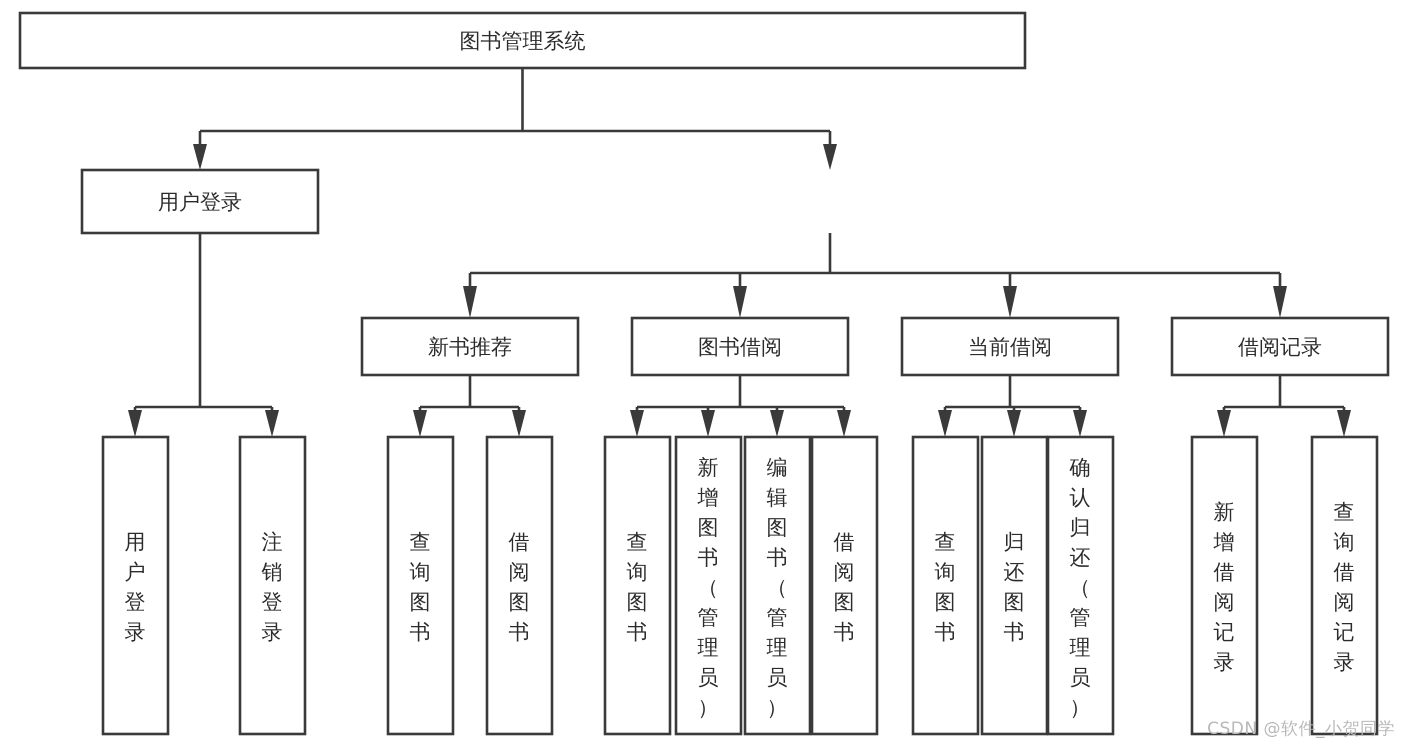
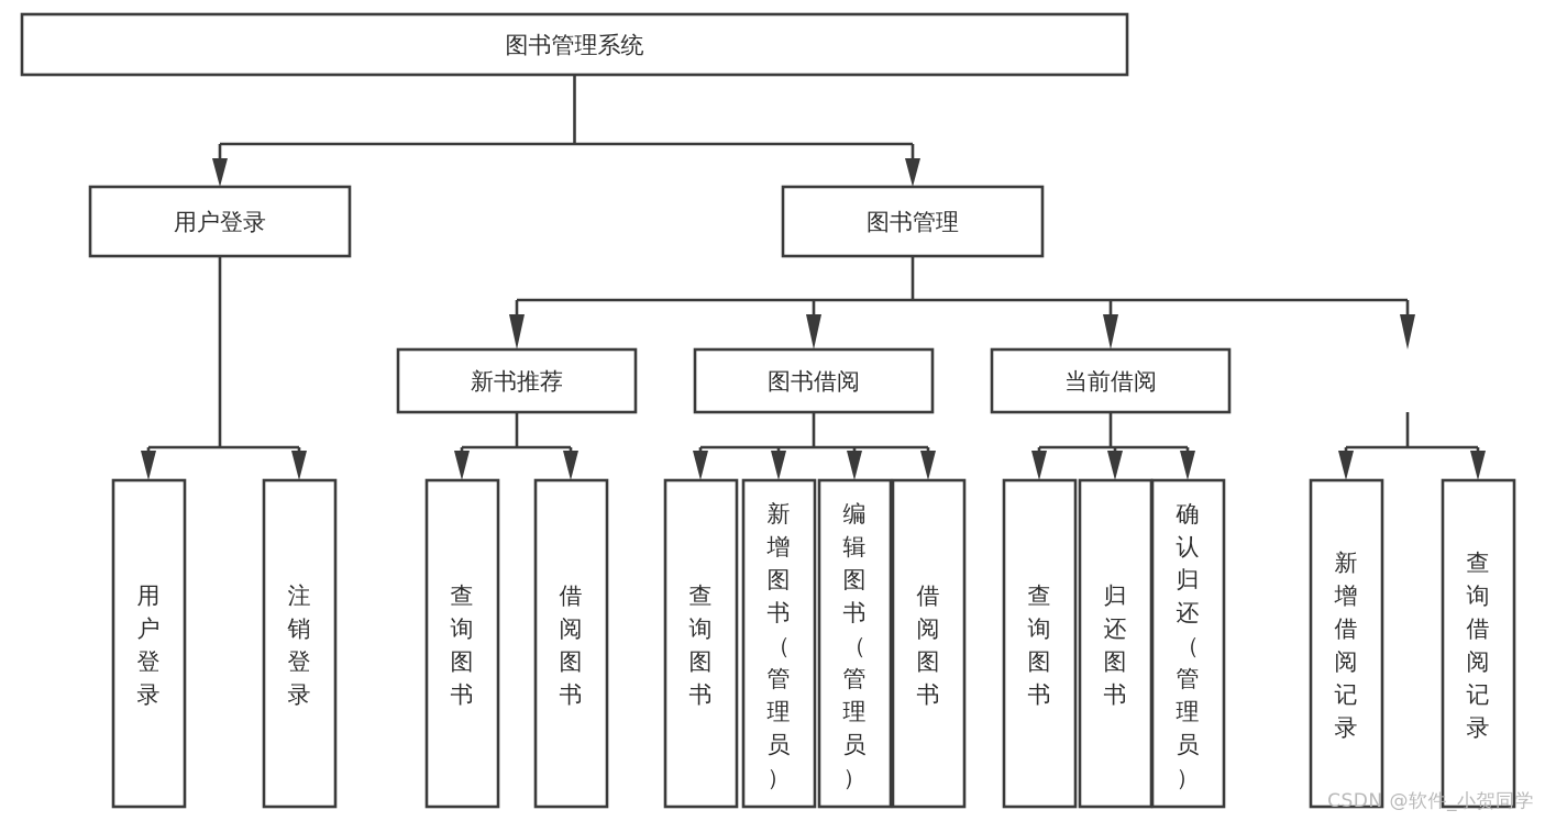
  图书管理系统
  用户登录
+ 图书管理
  新书推荐
  图书借阅
  当前借阅
- 借阅记录
  用户登录
  注销登录
  查询图书
  借阅图书
  查询图书
  新增图书（管理员）
  编辑图书（管理员）
  借阅图书
  查询图书
  归还图书
  确认归还（管理员）
  新增借阅记录
  查询借阅记录
  CSDN @软件_小贺同学
